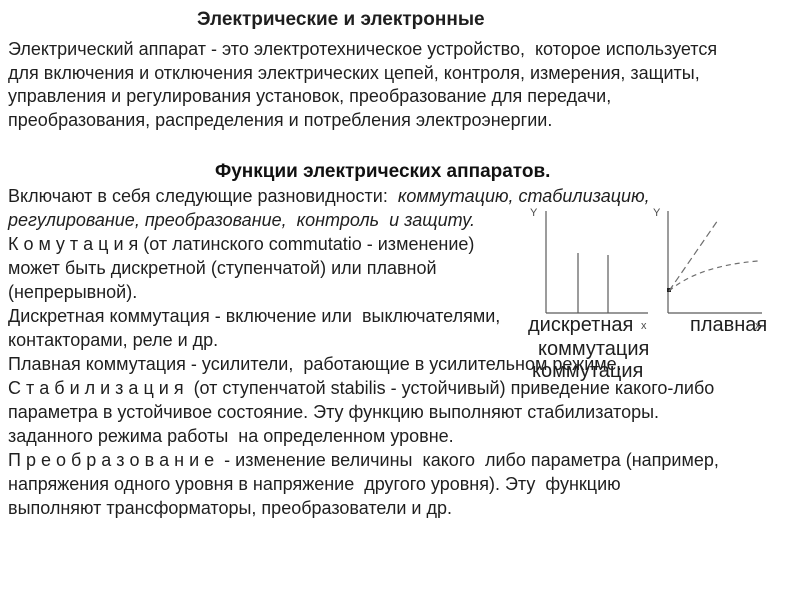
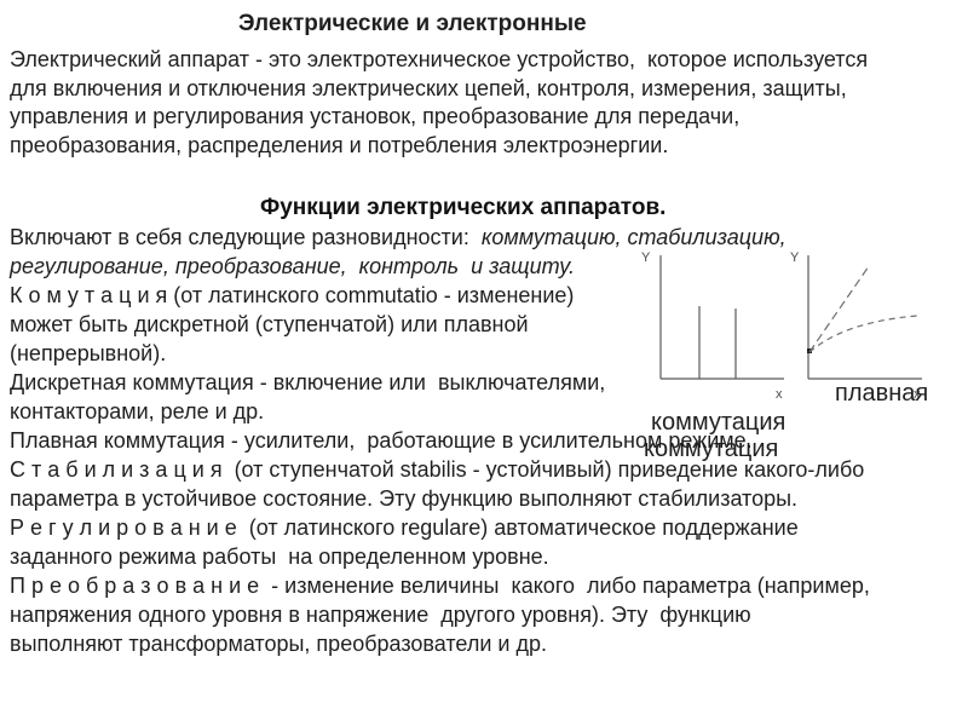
  Электрические и электронные
  Электрический аппарат - это электротехническое устройство, которое используется
  для включения и отключения электрических цепей, контроля, измерения, защиты,
  управления и регулирования установок, преобразование для передачи,
  преобразования, распределения и потребления электроэнергии.
  Функции электрических аппаратов.
  Включают в себя следующие разновидности: коммутацию, стабилизацию,
  регулирование, преобразование, контроль и защиту.
  К о м у т а ц и я (от латинского commutatio - изменение)
  может быть дискретной (ступенчатой) или плавной
  (непрерывной).
  Дискретная коммутация - включение или выключателями,
  контакторами, реле и др.
  Плавная коммутация - усилители, работающие в усилительном режиме.
  С т а б и л и з а ц и я (от ступенчатой stabilis - устойчивый) приведение какого-либо
  параметра в устойчивое состояние. Эту функцию выполняют стабилизаторы.
+ Р е г у л и р о в а н и е (от латинского regulare) автоматическое поддержание
  заданного режима работы на определенном уровне.
  П р е о б р а з о в а н и е - изменение величины какого либо параметра (например,
  напряжения одного уровня в напряжение другого уровня). Эту функцию
  выполняют трансформаторы, преобразователи и др.
  Y
  Y
  x
  x
- дискретная
  коммутация
  плавная
  коммутация
